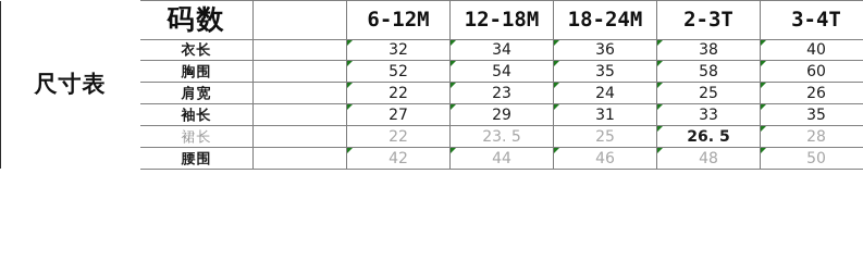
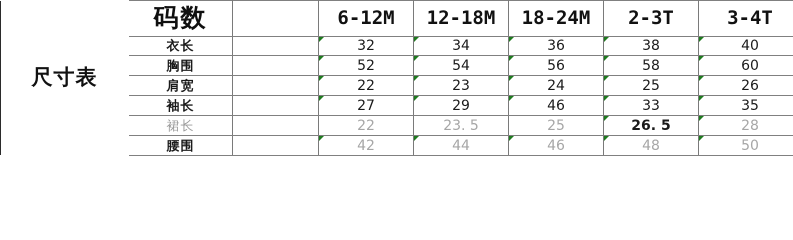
  尺寸表	码数		6-12M	12-18M	18-24M	2-3T	3-4T
  衣长		32	34	36	38	40
- 胸围		52	54	35	58	60
+ 胸围		52	54	56	58	60
  肩宽		22	23	24	25	26
- 袖长		27	29	31	33	35
+ 袖长		27	29	46	33	35
  裙长		22	23. 5	25	26. 5	28
  腰围		42	44	46	48	50
